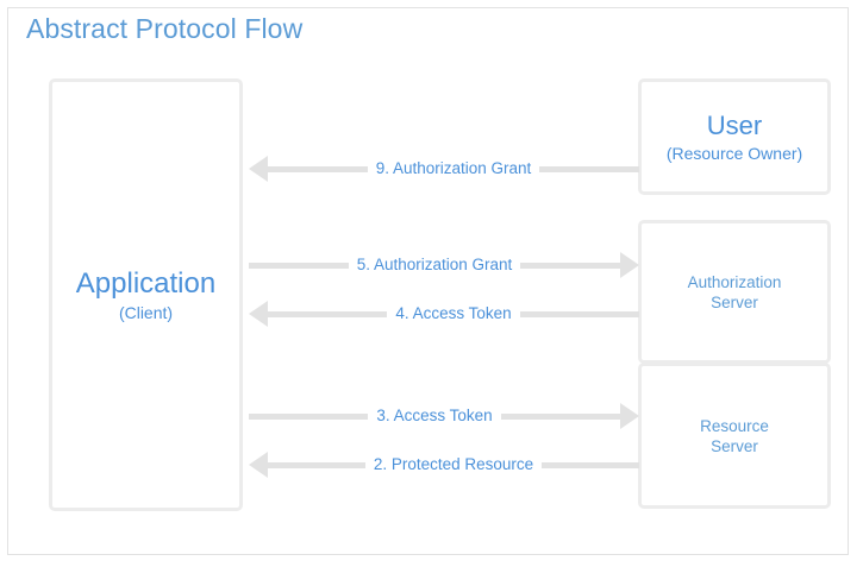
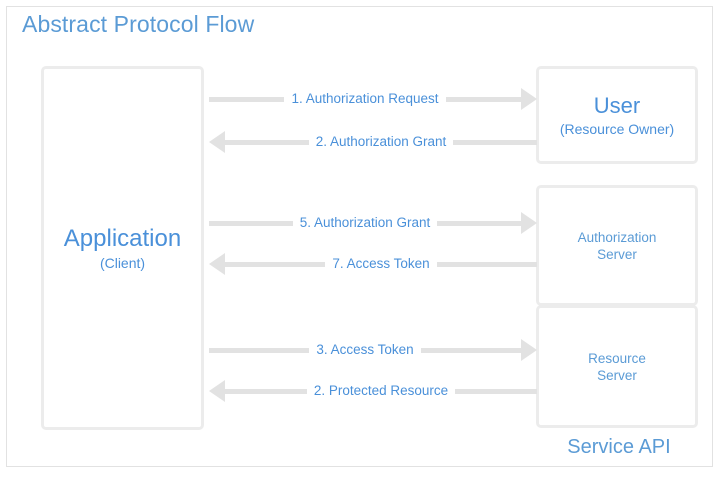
  Abstract Protocol Flow
  Application
  (Client)
  User
  (Resource Owner)
  Authorization
  Server
  Resource
  Server
+ 1. Authorization Request
- 9. Authorization Grant
+ 2. Authorization Grant
  5. Authorization Grant
- 4. Access Token
+ 7. Access Token
  3. Access Token
  2. Protected Resource
+ Service API
